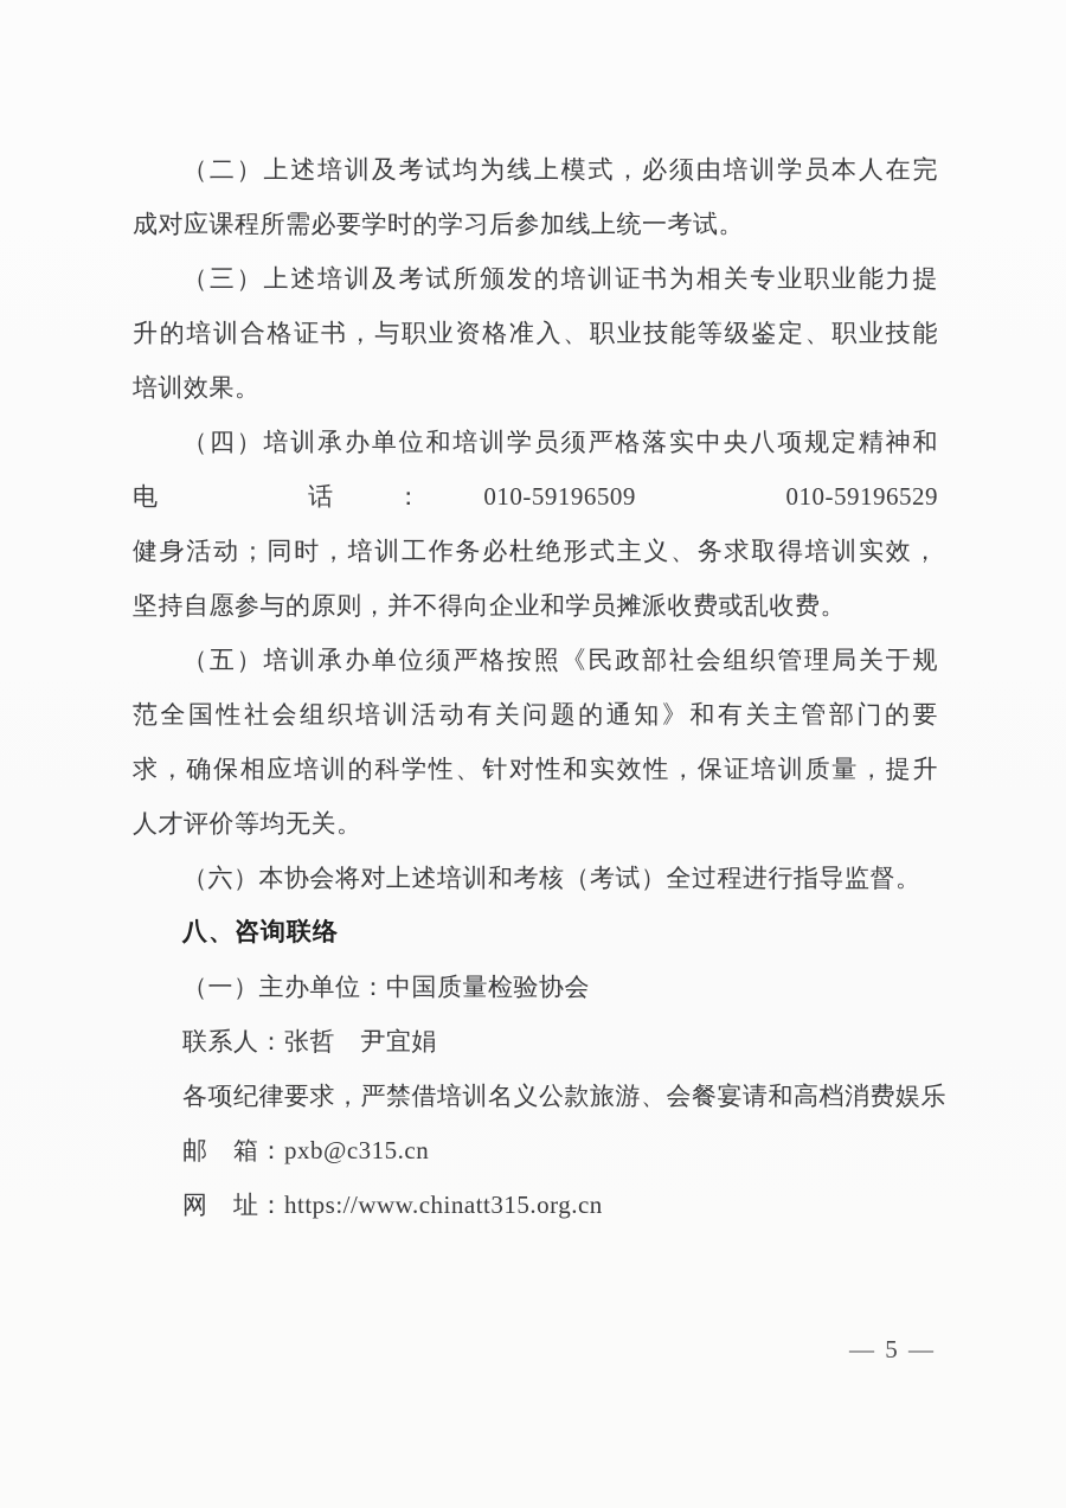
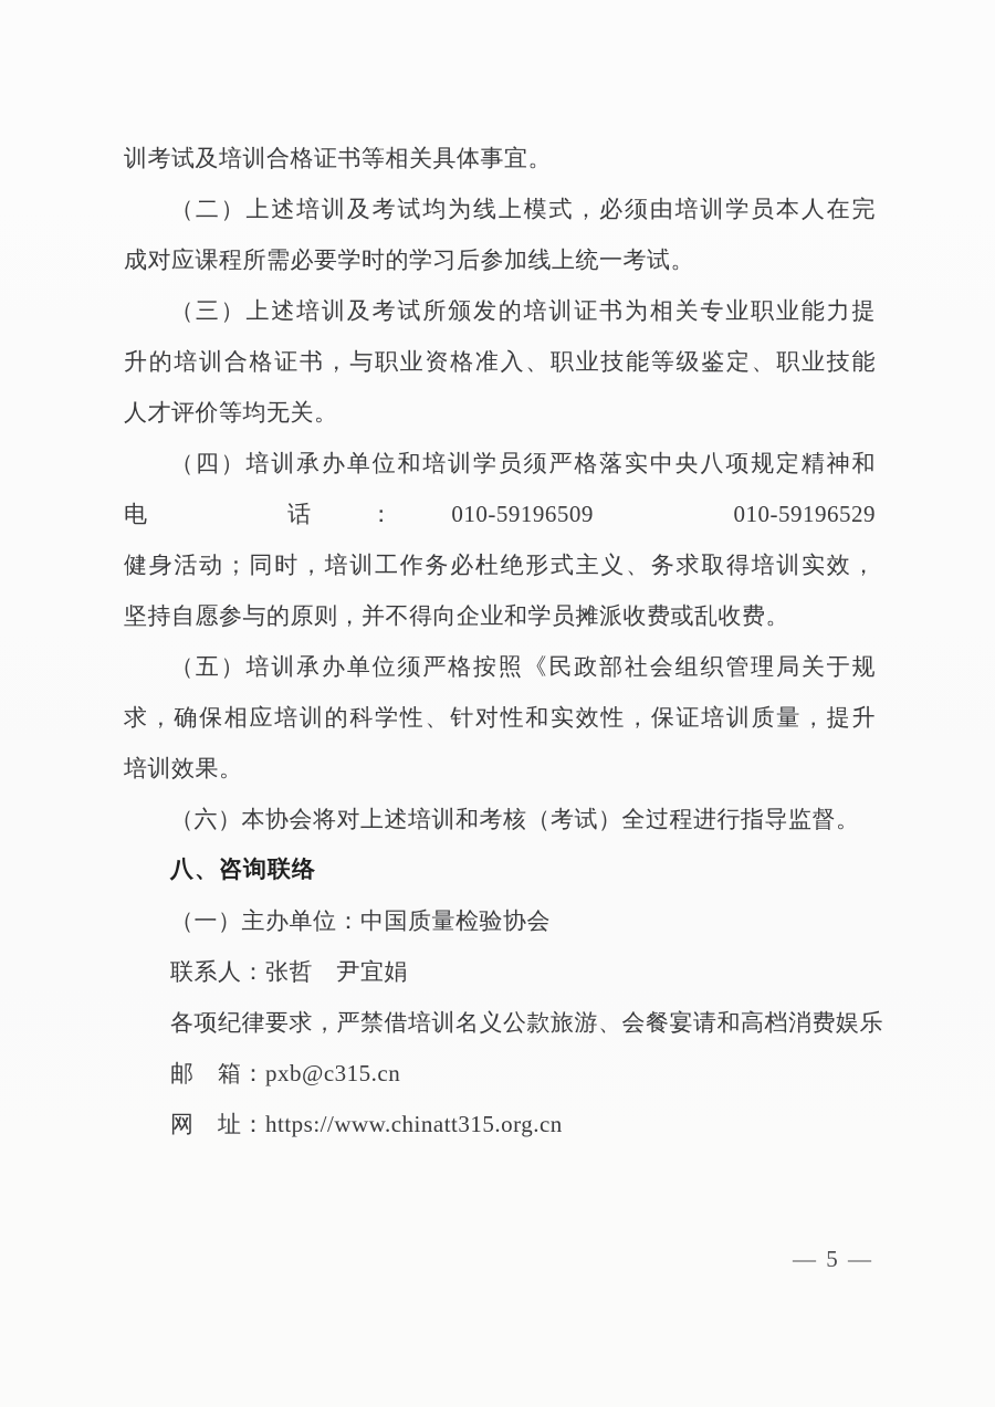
+ 训考试及培训合格证书等相关具体事宜。
  （二）上述培训及考试均为线上模式，必须由培训学员本人在完
  成对应课程所需必要学时的学习后参加线上统一考试。
  （三）上述培训及考试所颁发的培训证书为相关专业职业能力提
  升的培训合格证书，与职业资格准入、职业技能等级鉴定、职业技能
- 培训效果。
+ 人才评价等均无关。
  （四）培训承办单位和培训学员须严格落实中央八项规定精神和
  电 话：010-59196509 010-59196529
  健身活动；同时，培训工作务必杜绝形式主义、务求取得培训实效，
  坚持自愿参与的原则，并不得向企业和学员摊派收费或乱收费。
  （五）培训承办单位须严格按照《民政部社会组织管理局关于规
- 范全国性社会组织培训活动有关问题的通知》和有关主管部门的要
  求，确保相应培训的科学性、针对性和实效性，保证培训质量，提升
- 人才评价等均无关。
+ 培训效果。
  （六）本协会将对上述培训和考核（考试）全过程进行指导监督。
  八、咨询联络
  （一）主办单位：中国质量检验协会
  联系人：张哲 尹宜娟
  各项纪律要求，严禁借培训名义公款旅游、会餐宴请和高档消费娱乐
  邮 箱：pxb@c315.cn
  网 址：https://www.chinatt315.org.cn
  — 5 —
